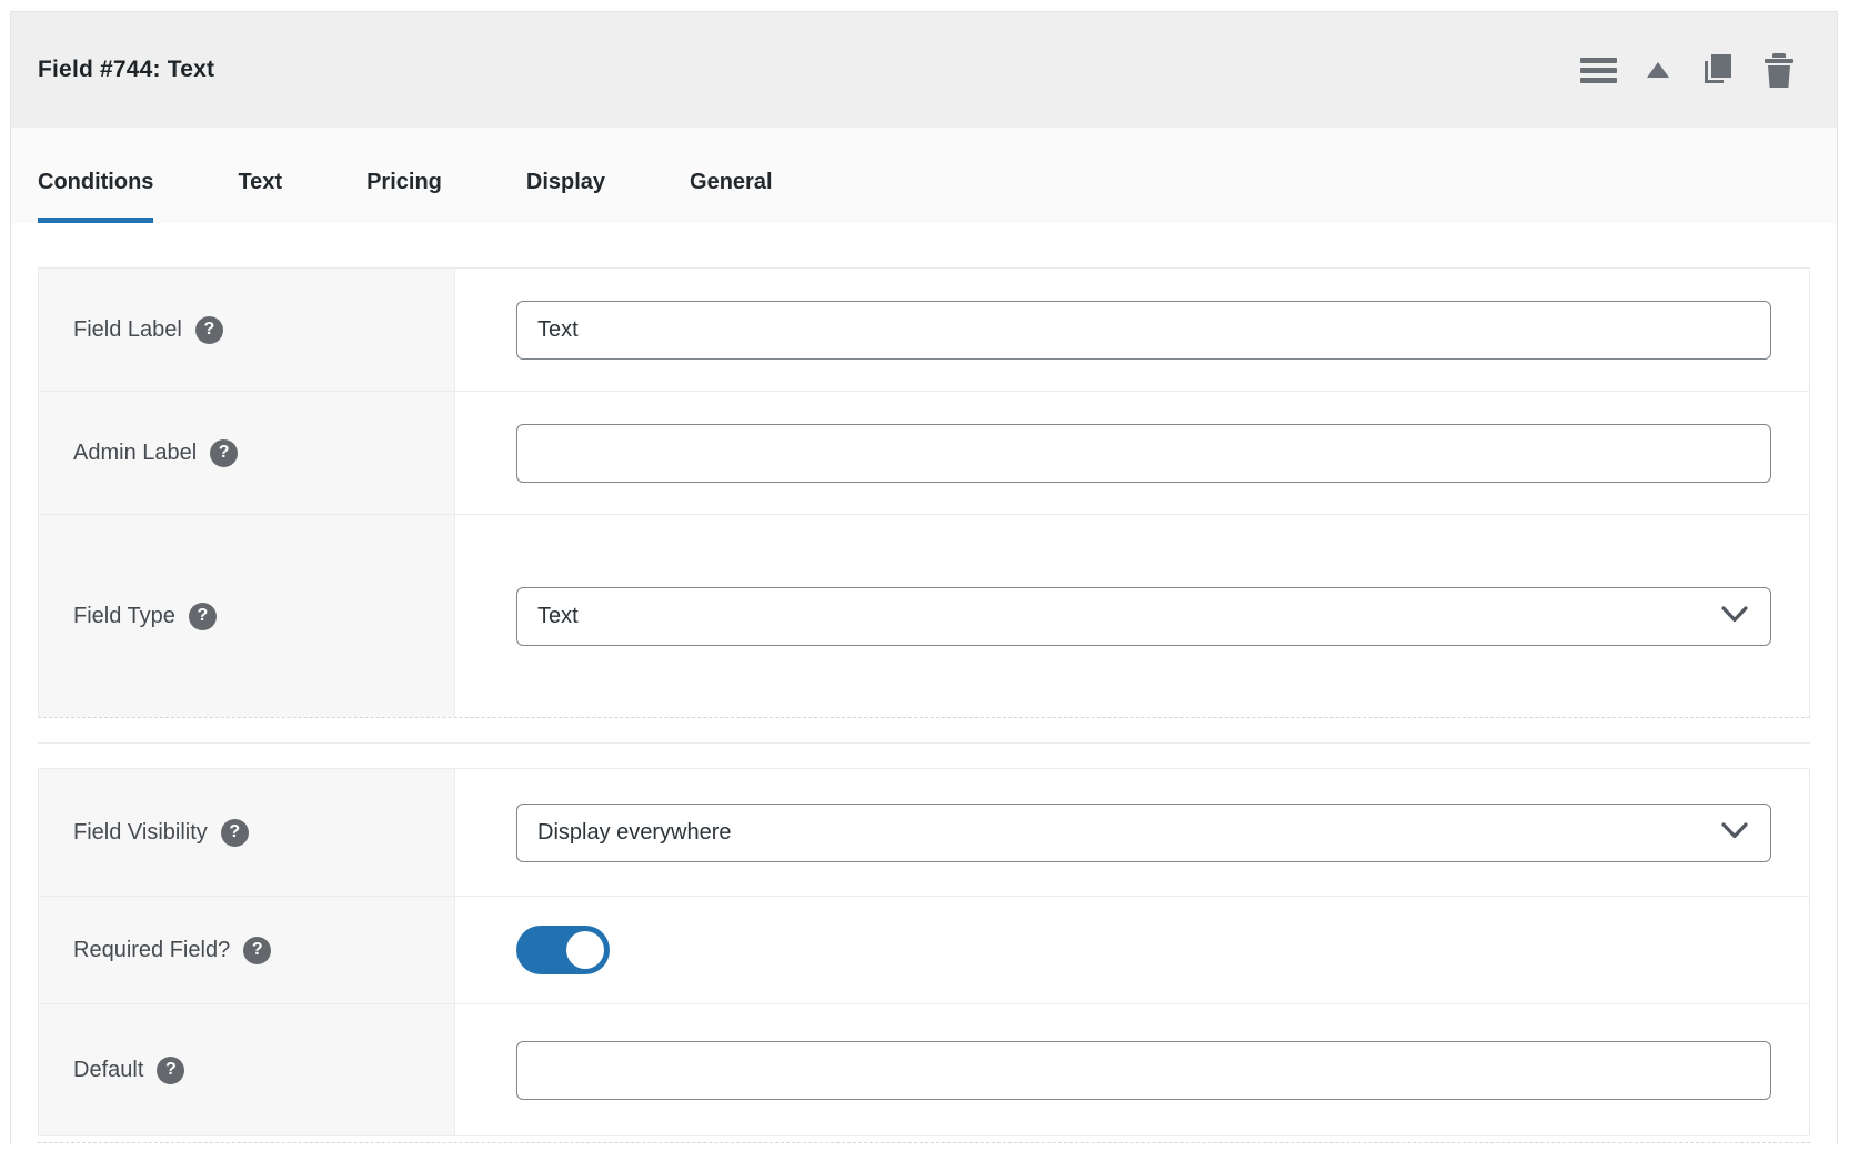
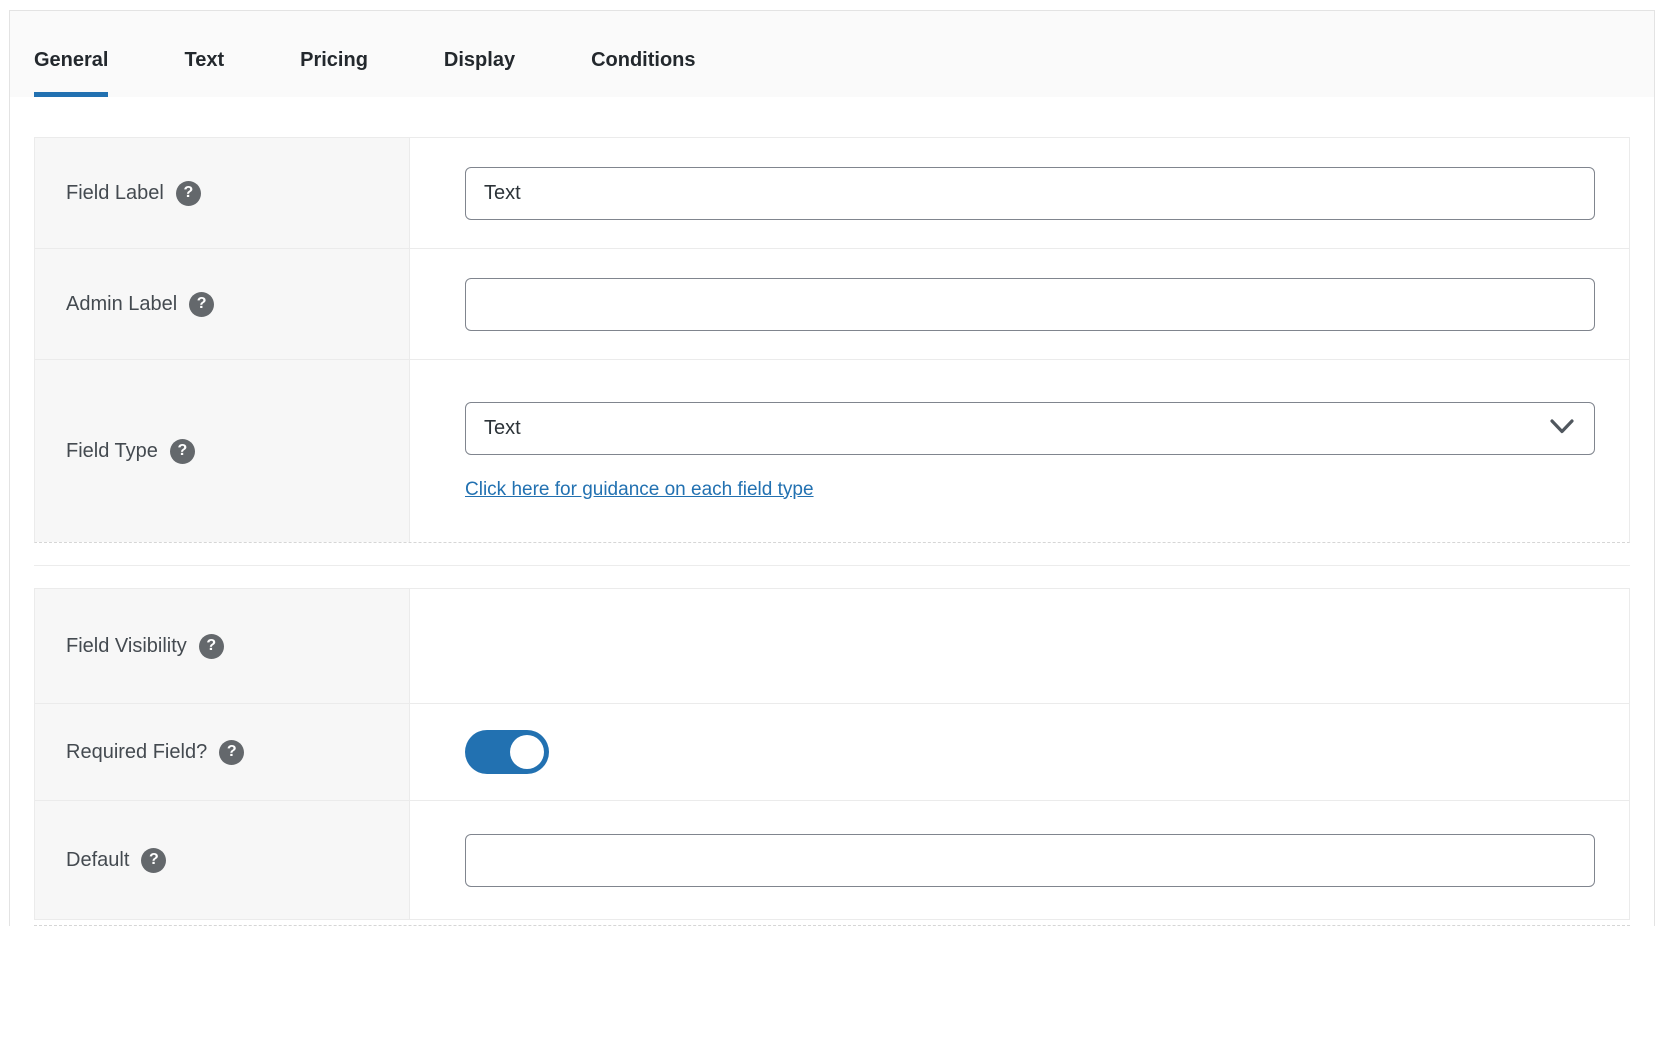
- Field #744: Text
- Conditions
+ General
  Text
  Pricing
  Display
- General
+ Conditions
  Field Label
  ?
  Text
  Admin Label
  ?
  Field Type
  ?
  Text
+ Click here for guidance on each field type
  Field Visibility
  ?
- Display everywhere
  Required Field?
  ?
  Default
  ?
